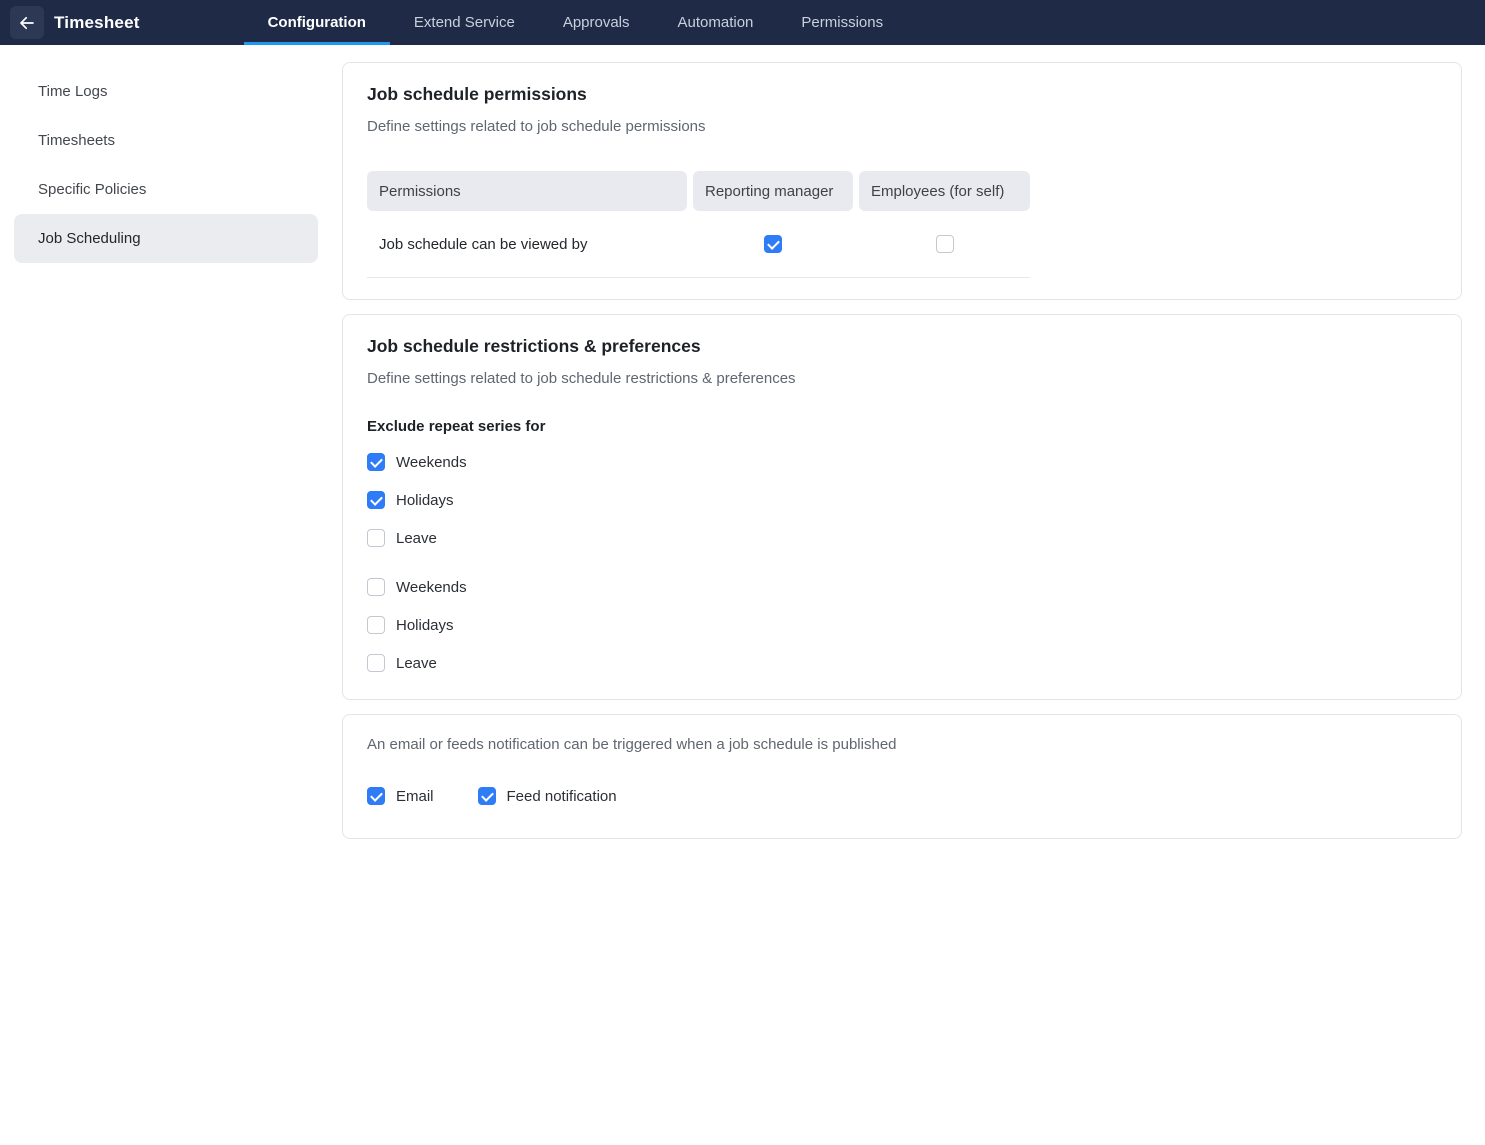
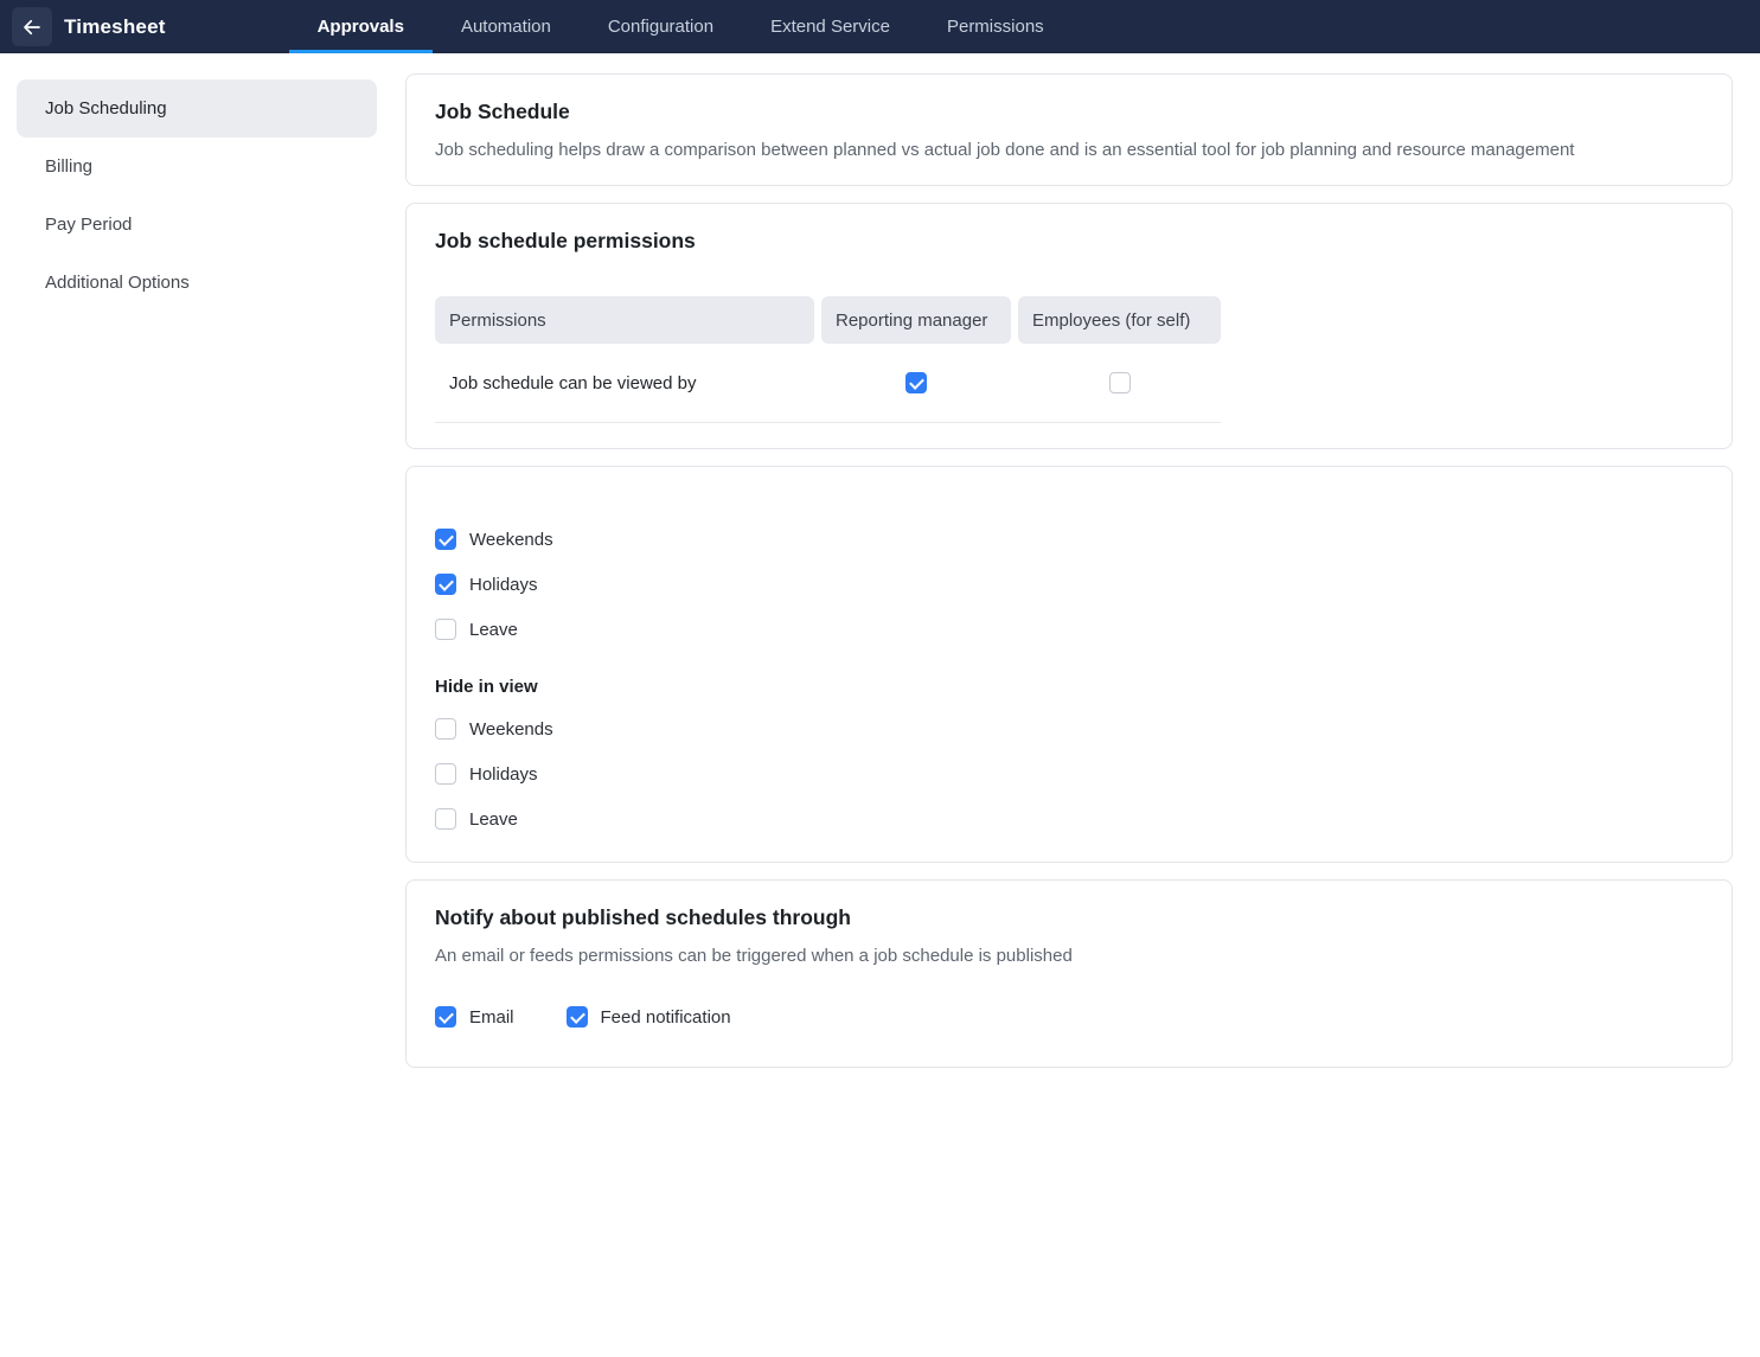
  Timesheet
- Configuration
+ Approvals
- Extend Service
+ Automation
- Approvals
+ Configuration
- Automation
+ Extend Service
  Permissions
- Time Logs
- Timesheets
- Specific Policies
  Job Scheduling
+ Billing
+ Pay Period
+ Additional Options
+ Job Schedule
+ Job scheduling helps draw a comparison between planned vs actual job done and is an essential tool for job planning and resource management
  Job schedule permissions
- Define settings related to job schedule permissions
  Permissions
  Reporting manager
  Employees (for self)
  Job schedule can be viewed by
- Job schedule restrictions & preferences
- Define settings related to job schedule restrictions & preferences
- Exclude repeat series for
  Weekends
  Holidays
  Leave
+ Hide in view
  Weekends
  Holidays
  Leave
+ Notify about published schedules through
- An email or feeds notification can be triggered when a job schedule is published
+ An email or feeds permissions can be triggered when a job schedule is published
  Email
  Feed notification
